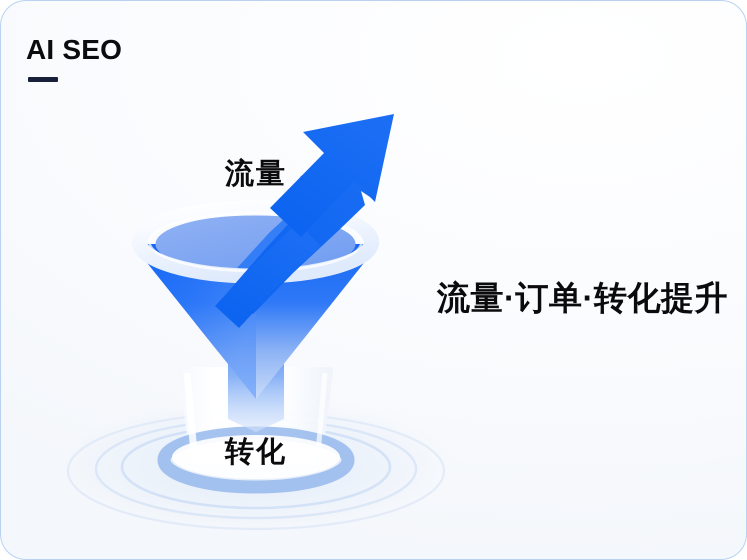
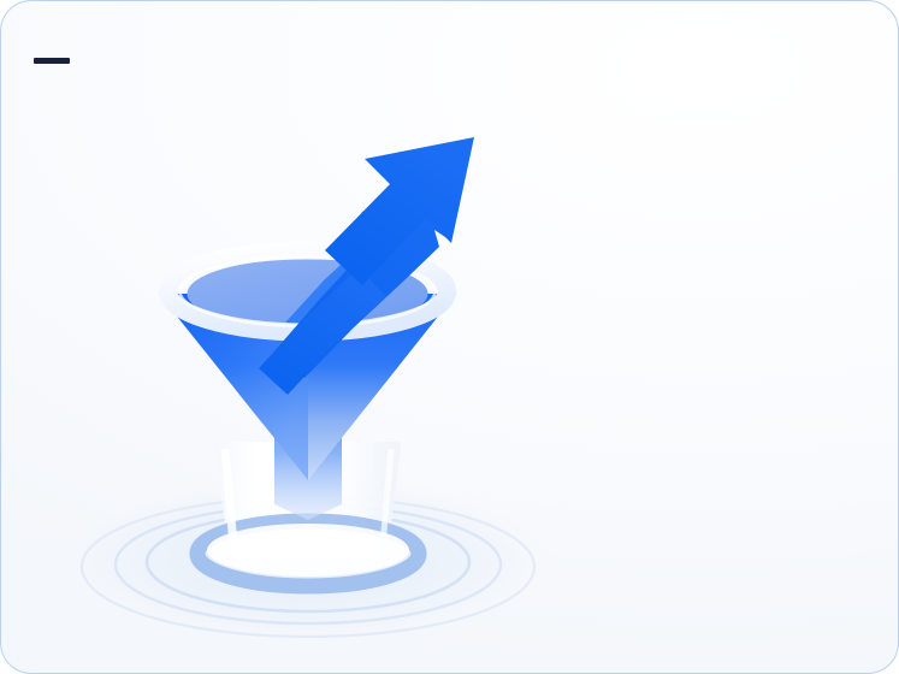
- AI SEO
- 流量
- 转化
- 流量·订单·转化提升
